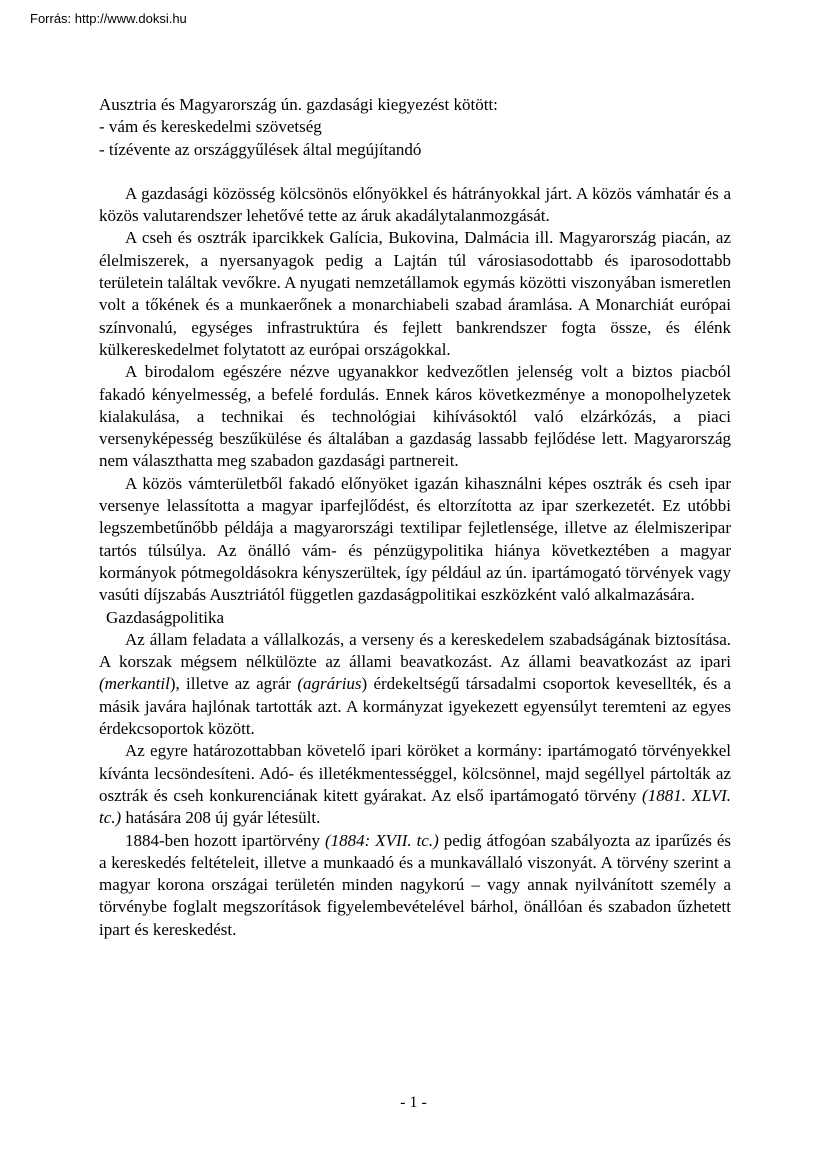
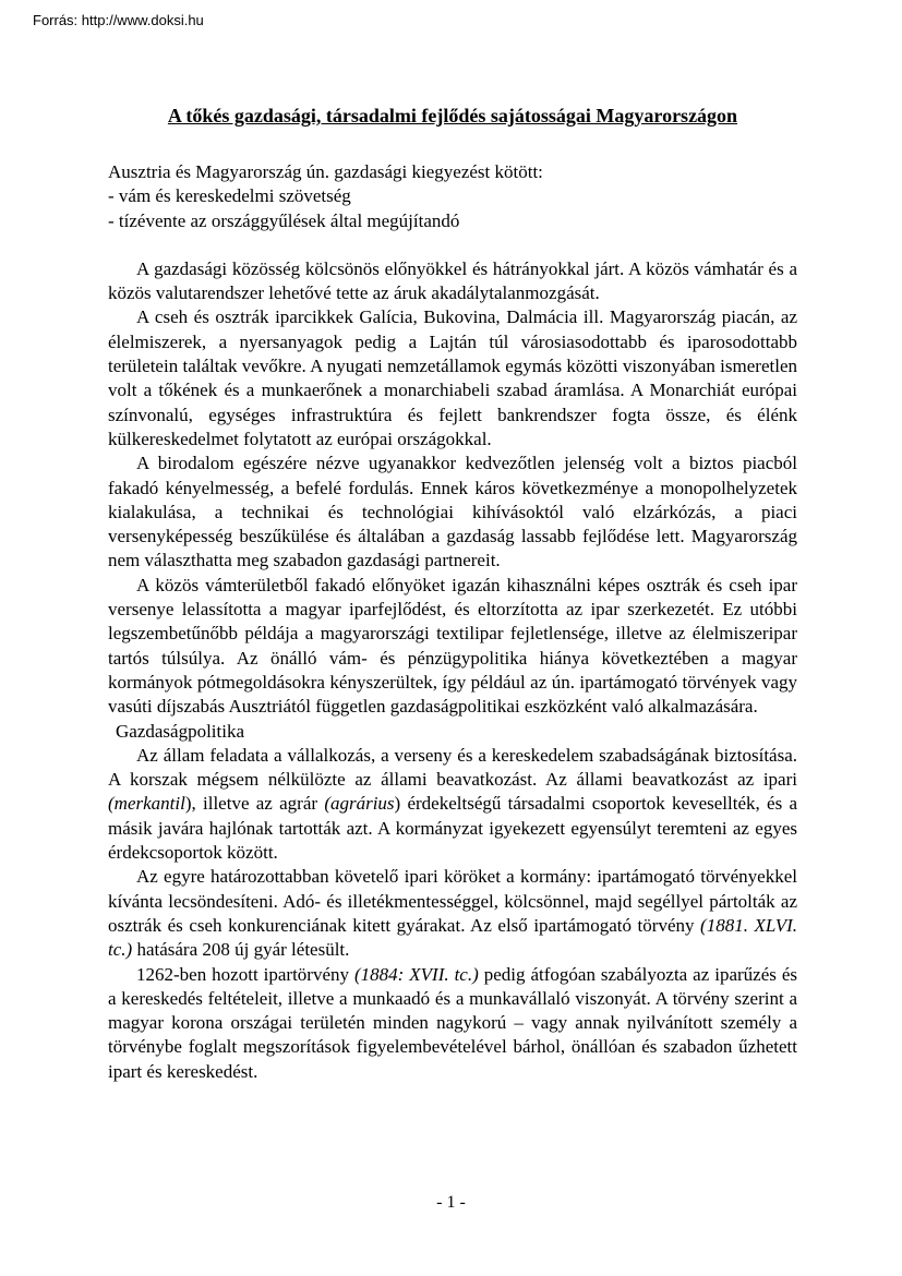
  Forrás: http://www.doksi.hu
+ A tőkés gazdasági, társadalmi fejlődés sajátosságai Magyarországon
  Ausztria és Magyarország ún. gazdasági kiegyezést kötött:
  - vám és kereskedelmi szövetség
  - tízévente az országgyűlések által megújítandó
  A gazdasági közösség kölcsönös előnyökkel és hátrányokkal járt. A közös vámhatár és a közös valutarendszer lehetővé tette az áruk akadálytalanmozgását.
  A cseh és osztrák iparcikkek Galícia, Bukovina, Dalmácia ill. Magyarország piacán, az élelmiszerek, a nyersanyagok pedig a Lajtán túl városiasodottabb és iparosodottabb területein találtak vevőkre. A nyugati nemzetállamok egymás közötti viszonyában ismeretlen volt a tőkének és a munkaerőnek a monarchiabeli szabad áramlása. A Monarchiát európai színvonalú, egységes infrastruktúra és fejlett bankrendszer fogta össze, és élénk külkereskedelmet folytatott az európai országokkal.
  A birodalom egészére nézve ugyanakkor kedvezőtlen jelenség volt a biztos piacból fakadó kényelmesség, a befelé fordulás. Ennek káros következménye a monopolhelyzetek kialakulása, a technikai és technológiai kihívásoktól való elzárkózás, a piaci versenyképesség beszűkülése és általában a gazdaság lassabb fejlődése lett. Magyarország nem választhatta meg szabadon gazdasági partnereit.
  A közös vámterületből fakadó előnyöket igazán kihasználni képes osztrák és cseh ipar versenye lelassította a magyar iparfejlődést, és eltorzította az ipar szerkezetét. Ez utóbbi legszembetűnőbb példája a magyarországi textilipar fejletlensége, illetve az élelmiszeripar tartós túlsúlya. Az önálló vám- és pénzügypolitika hiánya következtében a magyar kormányok pótmegoldásokra kényszerültek, így például az ún. ipartámogató törvények vagy vasúti díjszabás Ausztriától független gazdaságpolitikai eszközként való alkalmazására.
  Gazdaságpolitika
  Az állam feladata a vállalkozás, a verseny és a kereskedelem szabadságának biztosítása. A korszak mégsem nélkülözte az állami beavatkozást. Az állami beavatkozást az ipari (merkantil), illetve az agrár (agrárius) érdekeltségű társadalmi csoportok kevesellték, és a másik javára hajlónak tartották azt. A kormányzat igyekezett egyensúlyt teremteni az egyes érdekcsoportok között.
  Az egyre határozottabban követelő ipari köröket a kormány: ipartámogató törvényekkel kívánta lecsöndesíteni. Adó- és illetékmentességgel, kölcsönnel, majd segéllyel pártolták az osztrák és cseh konkurenciának kitett gyárakat. Az első ipartámogató törvény (1881. XLVI. tc.) hatására 208 új gyár létesült.
- 1884-ben hozott ipartörvény (1884: XVII. tc.) pedig átfogóan szabályozta az iparűzés és a kereskedés feltételeit, illetve a munkaadó és a munkavállaló viszonyát. A törvény szerint a magyar korona országai területén minden nagykorú – vagy annak nyilvánított személy a törvénybe foglalt megszorítások figyelembevételével bárhol, önállóan és szabadon űzhetett ipart és kereskedést.
+ 1262-ben hozott ipartörvény (1884: XVII. tc.) pedig átfogóan szabályozta az iparűzés és a kereskedés feltételeit, illetve a munkaadó és a munkavállaló viszonyát. A törvény szerint a magyar korona országai területén minden nagykorú – vagy annak nyilvánított személy a törvénybe foglalt megszorítások figyelembevételével bárhol, önállóan és szabadon űzhetett ipart és kereskedést.
  - 1 -
